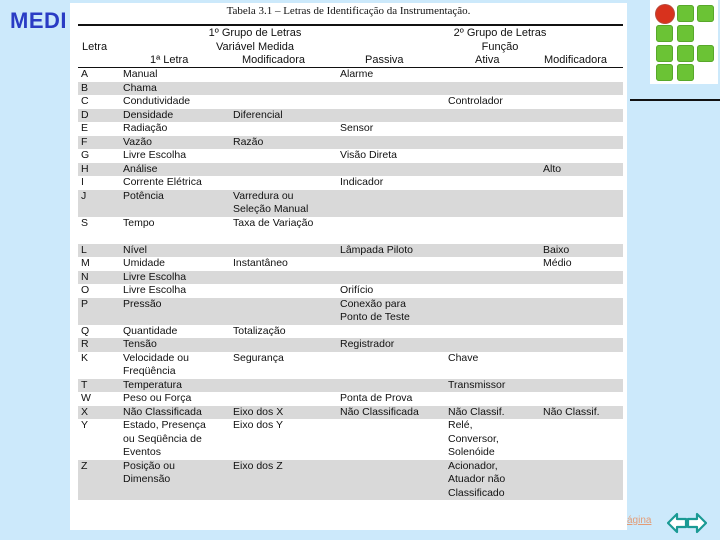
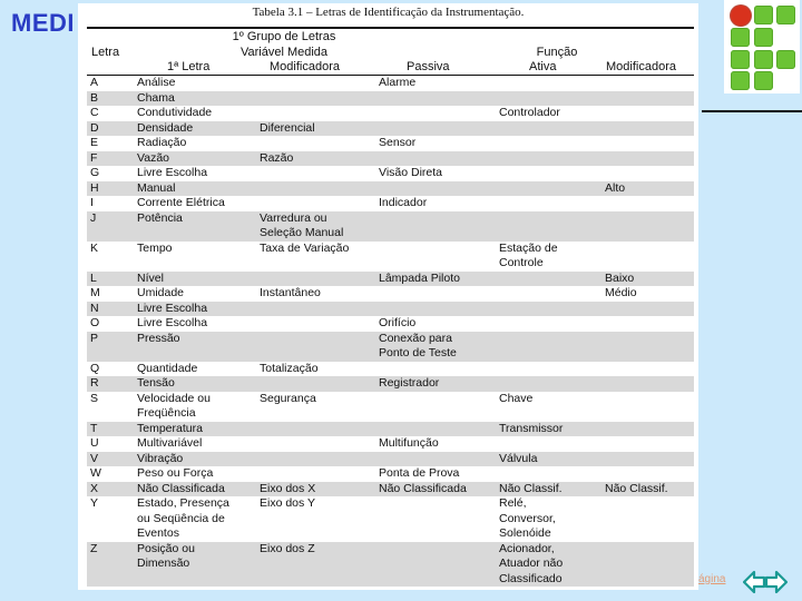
  MEDI
  Tabela 3.1 – Letras de Identificação da Instrumentação.
  Letra
  1º Grupo de Letras
  Variável Medida
  1ª Letra
  Modificadora
- 2º Grupo de Letras
  Função
  Passiva
  Ativa
  Modificadora
  A
- Manual
+ Análise
  Alarme
  B
  Chama
  C
  Condutividade
  Controlador
  D
  Densidade
  Diferencial
  E
  Radiação
  Sensor
  F
  Vazão
  Razão
  G
  Livre Escolha
  Visão Direta
  H
- Análise
+ Manual
  Alto
  I
  Corrente Elétrica
  Indicador
  J
  Potência
  Varredura ou
  Seleção Manual
- S
+ K
  Tempo
  Taxa de Variação
+ Estação de
+ Controle
  L
  Nível
  Lâmpada Piloto
  Baixo
  M
  Umidade
  Instantâneo
  Médio
  N
  Livre Escolha
  O
  Livre Escolha
  Orifício
  P
  Pressão
  Conexão para
  Ponto de Teste
  Q
  Quantidade
  Totalização
  R
  Tensão
  Registrador
- K
+ S
  Velocidade ou
  Freqüência
  Segurança
  Chave
  T
  Temperatura
  Transmissor
+ U
+ Multivariável
+ Multifunção
+ V
+ Vibração
+ Válvula
  W
  Peso ou Força
  Ponta de Prova
  X
  Não Classificada
  Eixo dos X
  Não Classificada
  Não Classif.
  Não Classif.
  Y
  Estado, Presença
  ou Seqüência de
  Eventos
  Eixo dos Y
  Relé,
  Conversor,
  Solenóide
  Z
  Posição ou
  Dimensão
  Eixo dos Z
  Acionador,
  Atuador não
  Classificado
  ágina
